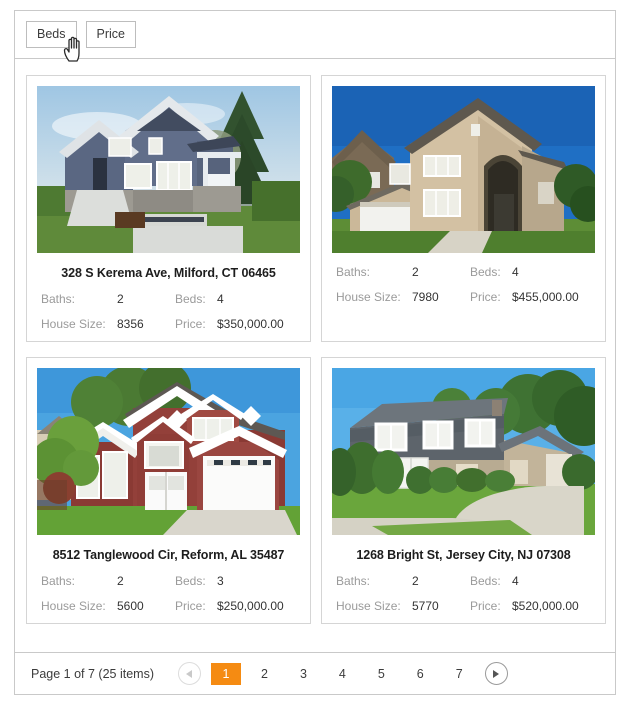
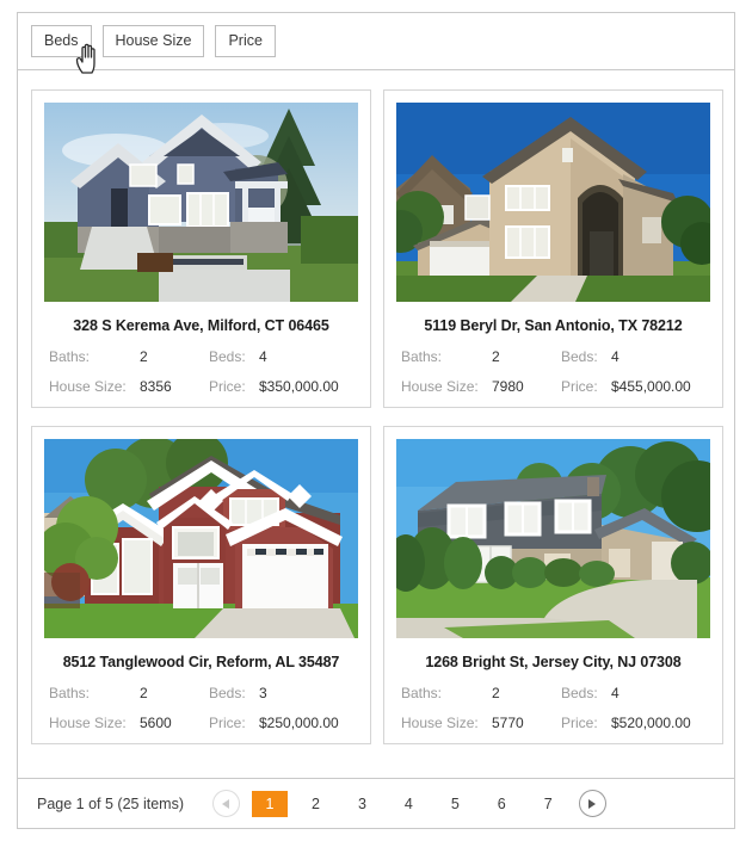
  Beds
+ House Size
  Price
  328 S Kerema Ave, Milford, CT 06465
  Baths:
  2
  Beds:
  4
  House Size:
  8356
  Price:
  $350,000.00
+ 5119 Beryl Dr, San Antonio, TX 78212
  Baths:
  2
  Beds:
  4
  House Size:
  7980
  Price:
  $455,000.00
  8512 Tanglewood Cir, Reform, AL 35487
  Baths:
  2
  Beds:
  3
  House Size:
  5600
  Price:
  $250,000.00
  1268 Bright St, Jersey City, NJ 07308
  Baths:
  2
  Beds:
  4
  House Size:
  5770
  Price:
  $520,000.00
- Page 1 of 7 (25 items)
+ Page 1 of 5 (25 items)
  1
  2
  3
  4
  5
  6
  7
